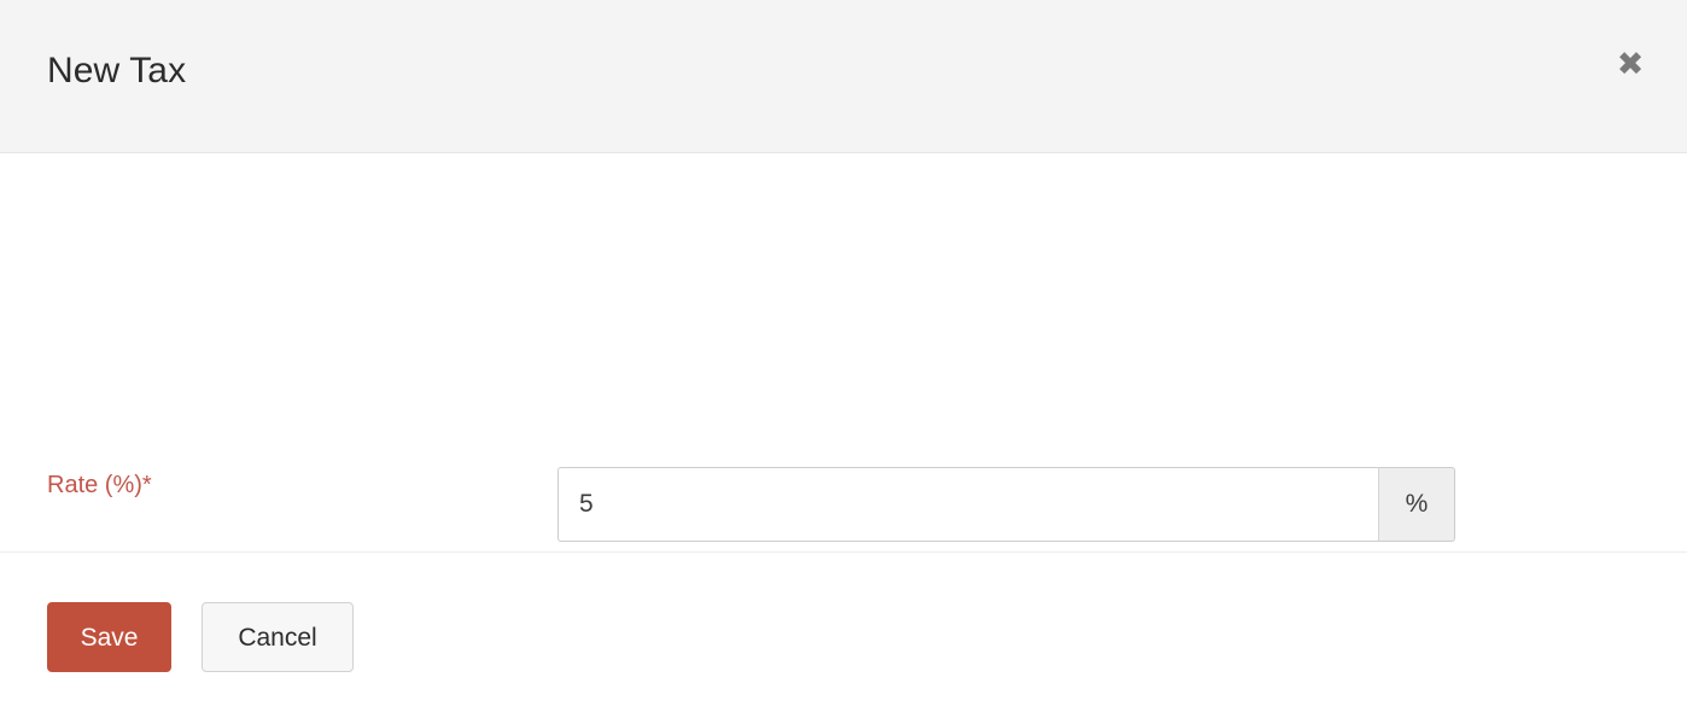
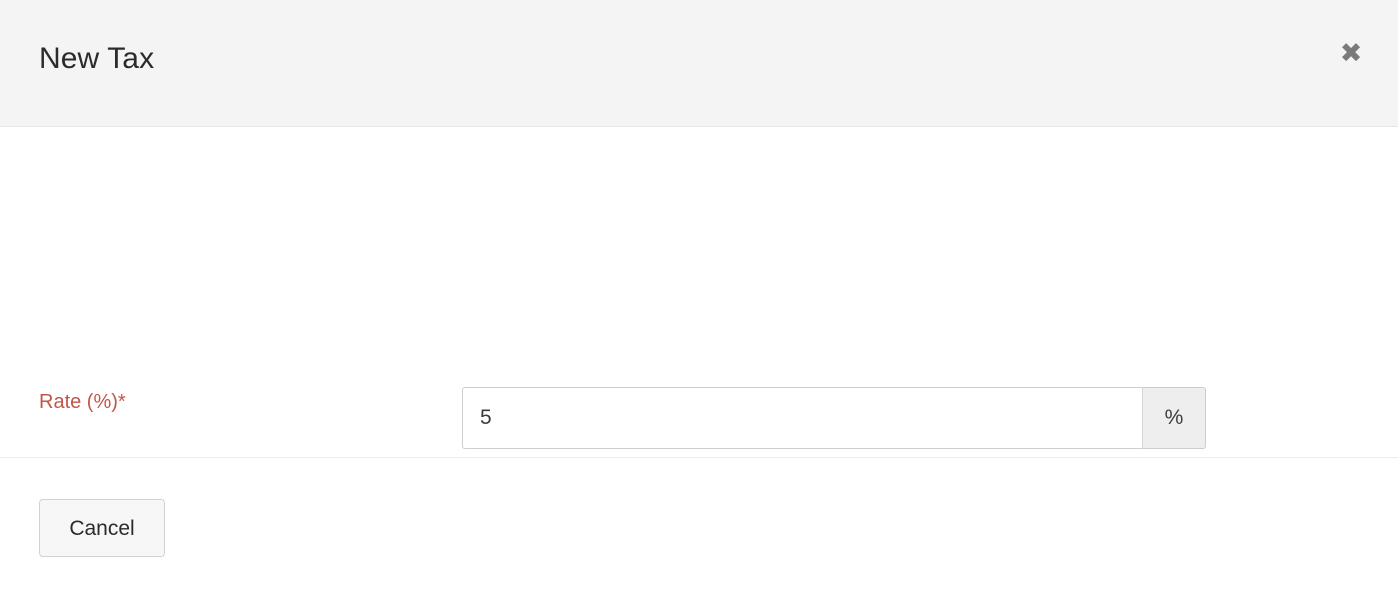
  New Tax
  ✖
  Rate (%)*
  5
  %
- Save
  Cancel
